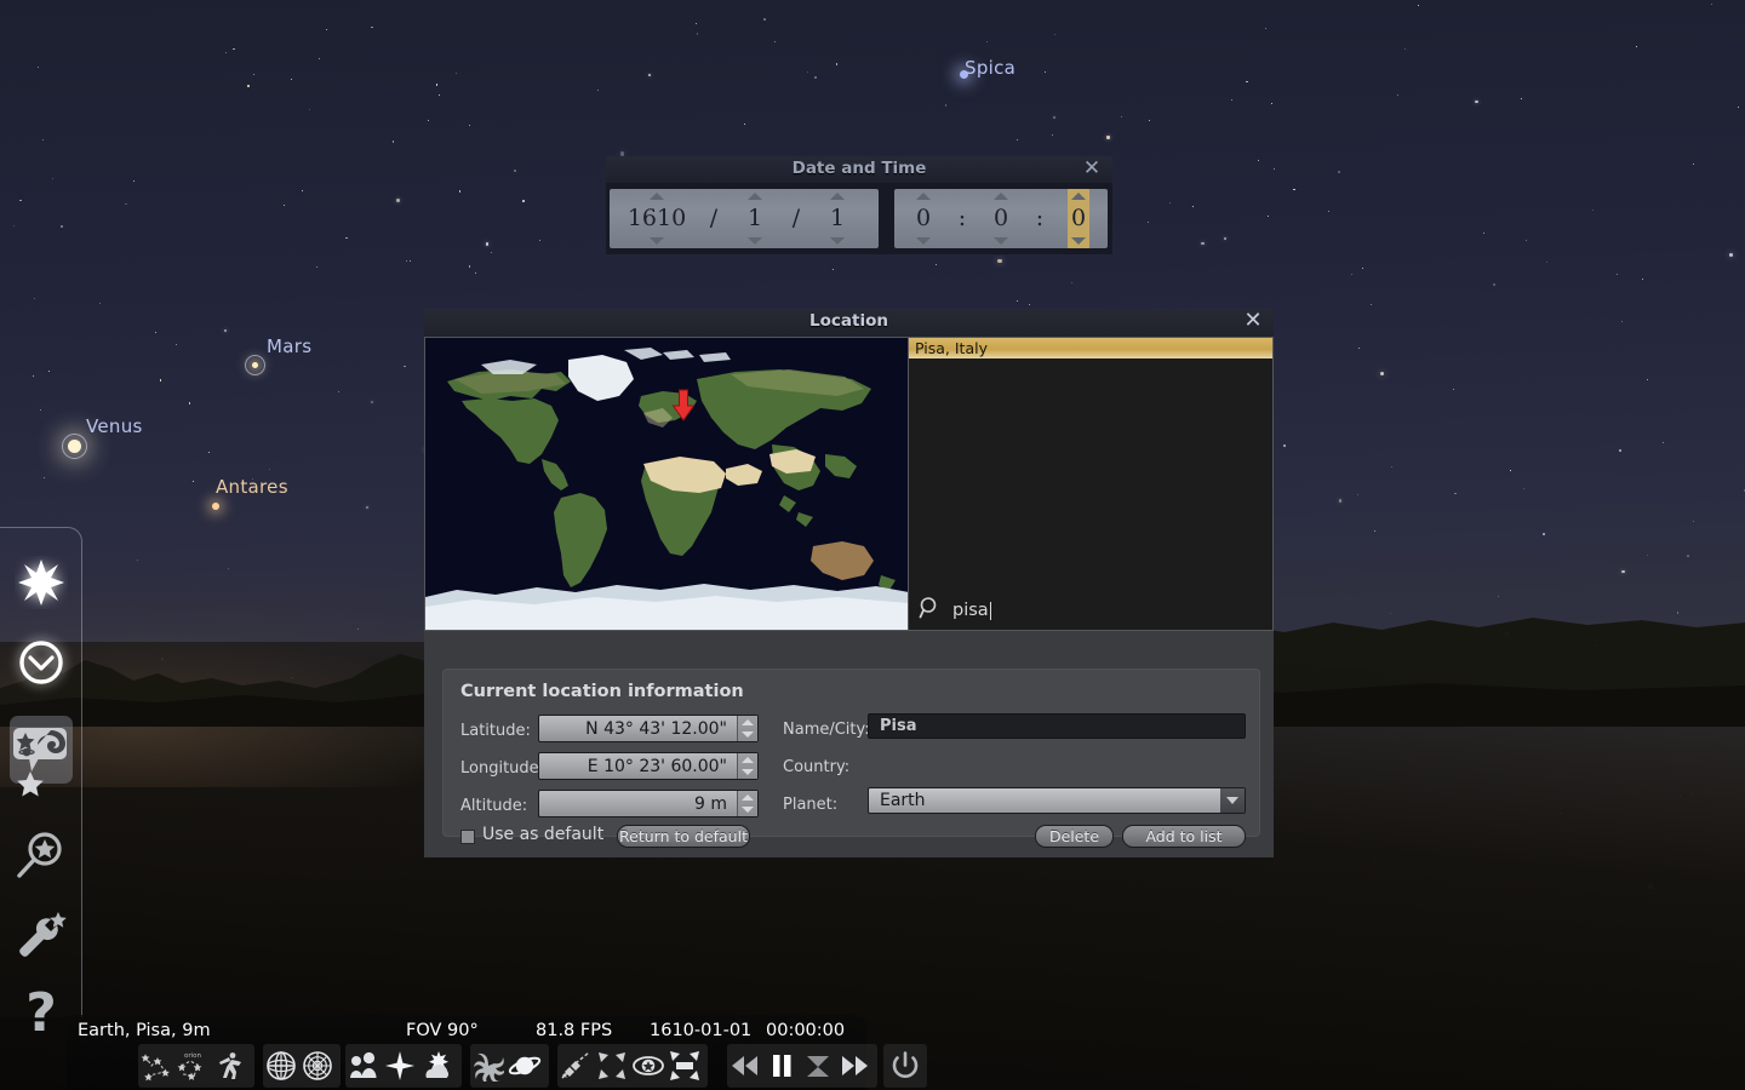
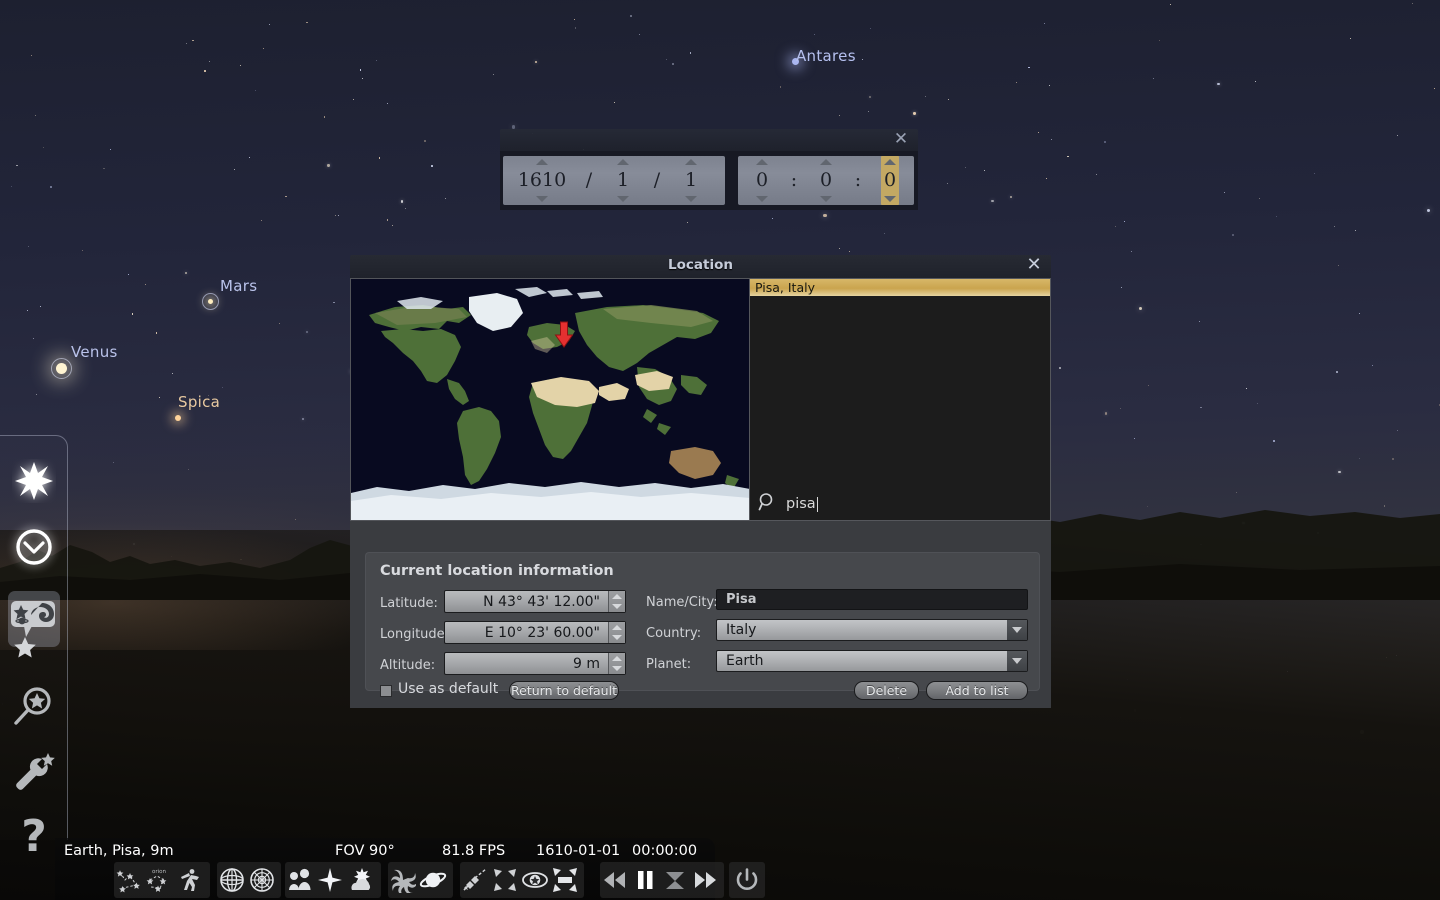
- Spica
+ Antares
  Mars
  Venus
- Antares
+ Spica
  ?
  Earth, Pisa, 9m
  FOV 90°
  81.8 FPS
  1610-01-01
  00:00:00
- Date and Time
  ✕
  1610
  /
  1
  /
  1
  0
  :
  0
  :
  0
  Location
  ✕
  Pisa, Italy
  pisa
  Current location information
  Latitude:
  N 43° 43' 12.00"
  Longitude
  E 10° 23' 60.00"
  Altitude:
  9 m
  Name/City
  Pisa
  Country:
+ Italy
  Planet:
  Earth
  Use as default
  Return to default
  Delete
  Add to list
